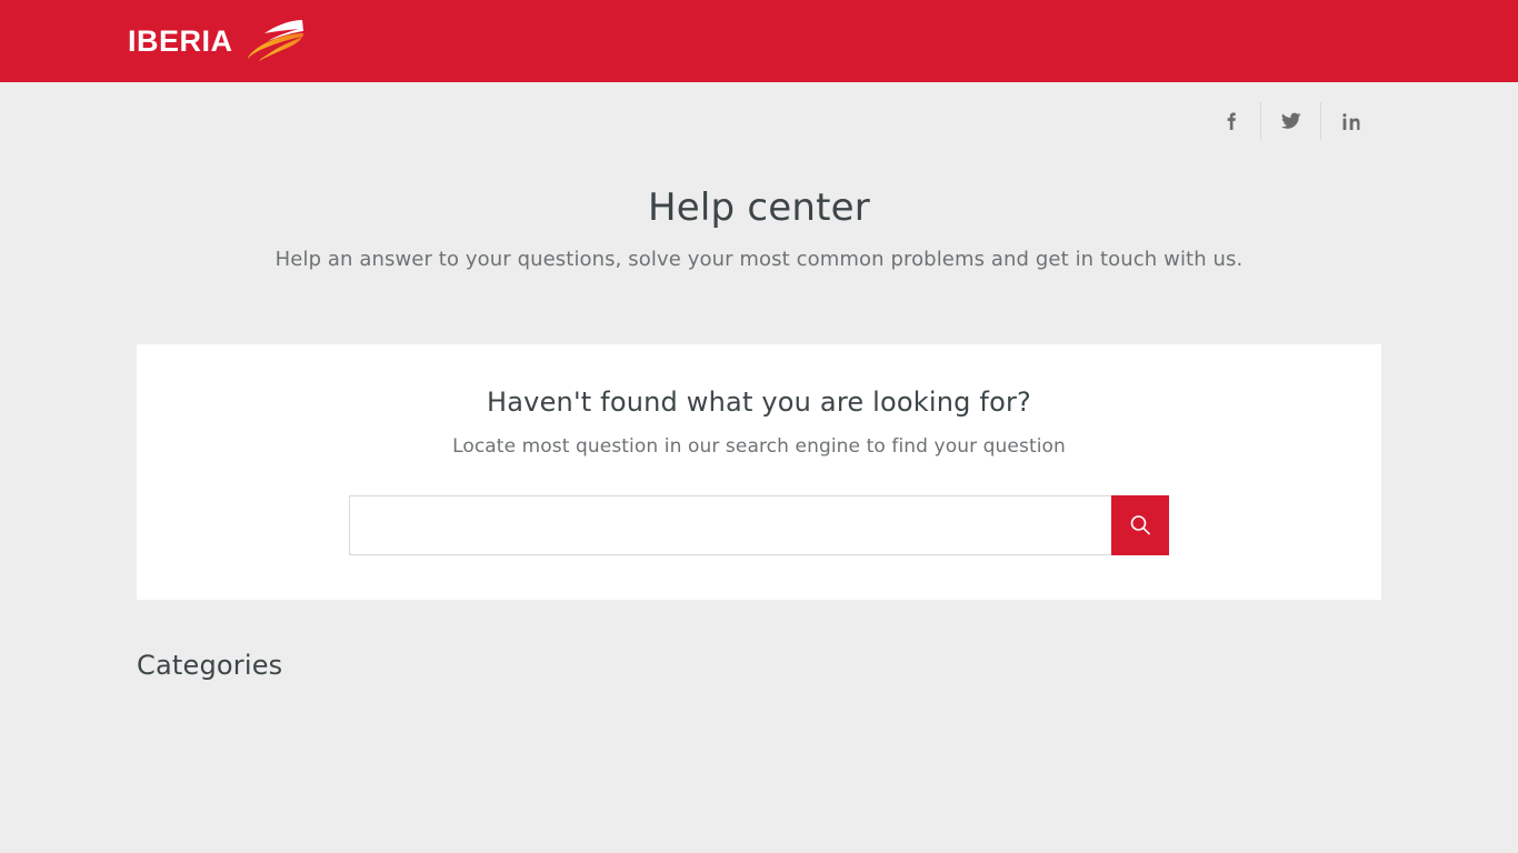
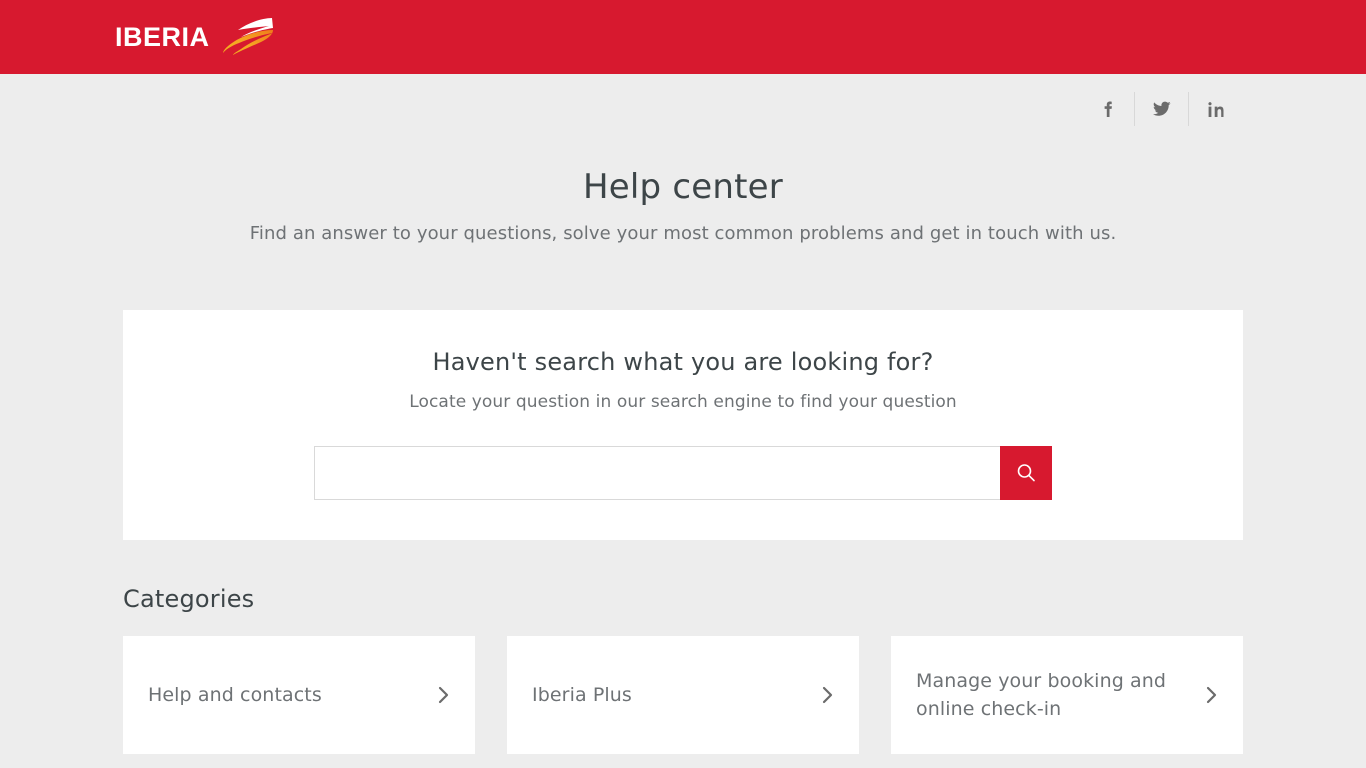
  IBERIA
  Help center
- Help an answer to your questions, solve your most common problems and get in touch with us.
+ Find an answer to your questions, solve your most common problems and get in touch with us.
- Haven't found what you are looking for?
+ Haven't search what you are looking for?
- Locate most question in our search engine to find your question
+ Locate your question in our search engine to find your question
  Categories
+ Help and contacts
+ Iberia Plus
+ Manage your booking and online check-in
